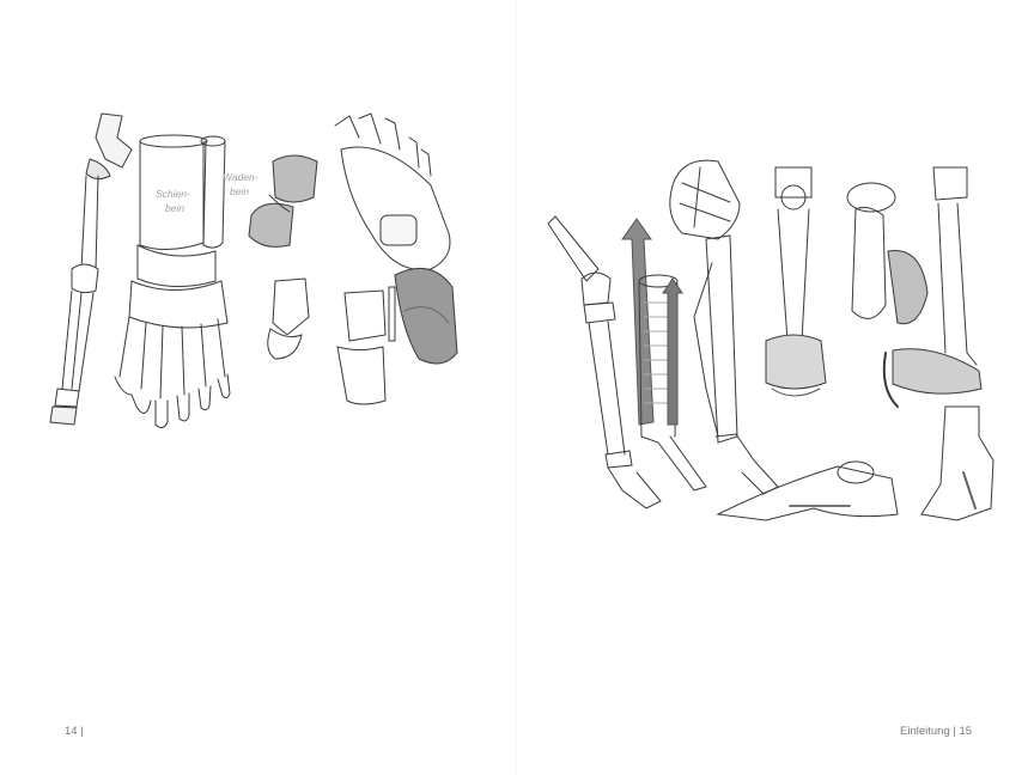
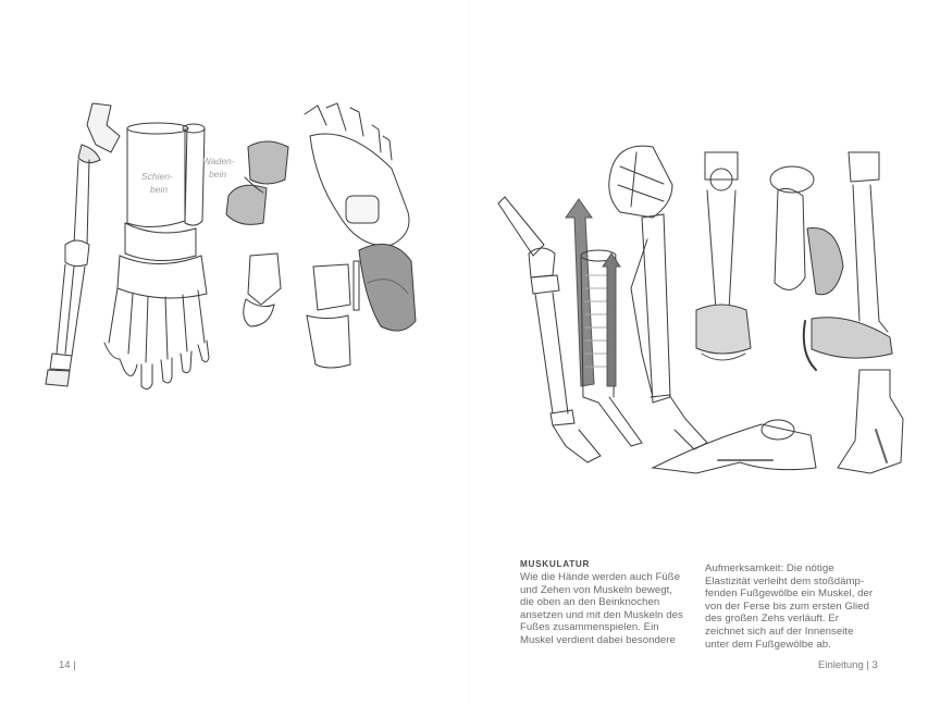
  Schien-
  bein
  Waden-
  bein
  14 |
+ MUSKULATUR
+ Wie die Hände werden auch Füße
+ und Zehen von Muskeln bewegt,
+ die oben an den Beinknochen
+ ansetzen und mit den Muskeln des
+ Fußes zusammenspielen. Ein
+ Muskel verdient dabei besondere
+ Aufmerksamkeit: Die nötige
+ Elastizität verleiht dem stoßdämp-
+ fenden Fußgewölbe ein Muskel, der
+ von der Ferse bis zum ersten Glied
+ des großen Zehs verläuft. Er
+ zeichnet sich auf der Innenseite
+ unter dem Fußgewölbe ab.
- Einleitung | 15
+ Einleitung | 3
